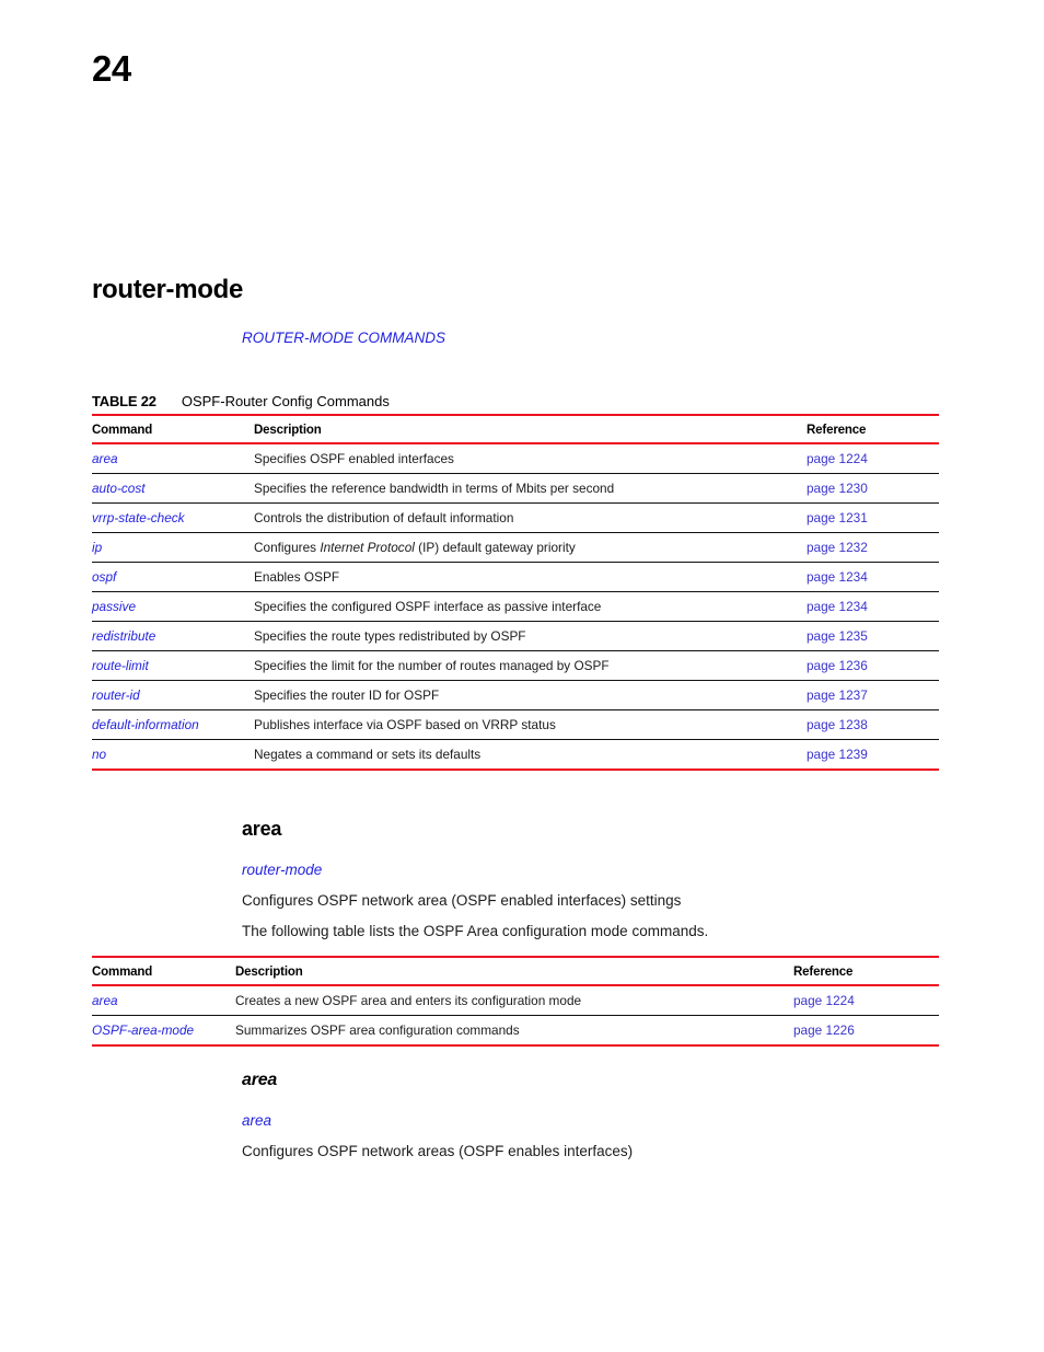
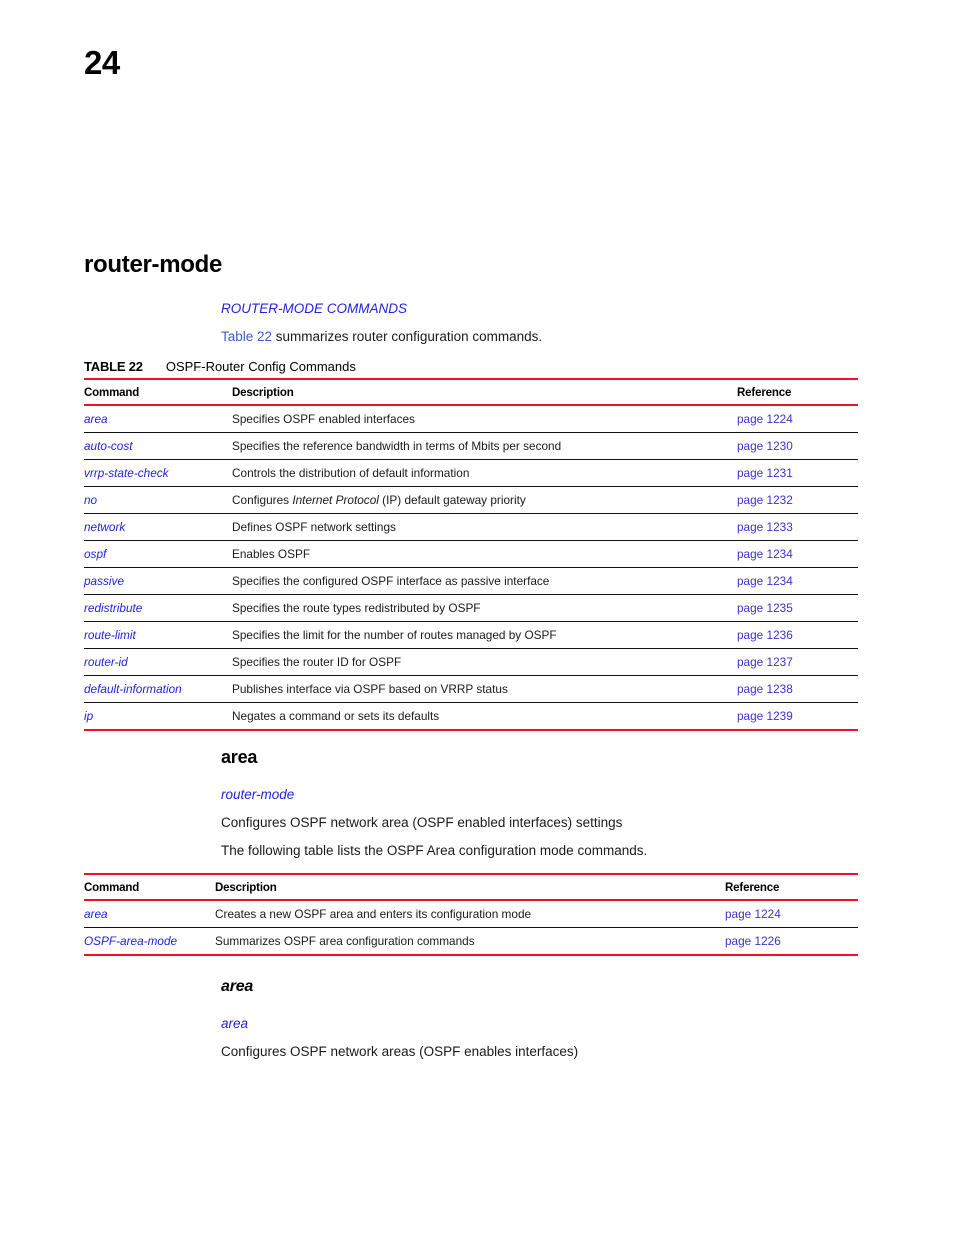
  24
  router-mode
  ROUTER-MODE COMMANDS
+ Table 22 summarizes router configuration commands.
  TABLE 22 OSPF-Router Config Commands
  Command	Description	Reference
  area	Specifies OSPF enabled interfaces	page 1224
  auto-cost	Specifies the reference bandwidth in terms of Mbits per second	page 1230
  vrrp-state-check	Controls the distribution of default information	page 1231
- ip	Configures Internet Protocol (IP) default gateway priority	page 1232
+ no	Configures Internet Protocol (IP) default gateway priority	page 1232
+ network	Defines OSPF network settings	page 1233
  ospf	Enables OSPF	page 1234
  passive	Specifies the configured OSPF interface as passive interface	page 1234
  redistribute	Specifies the route types redistributed by OSPF	page 1235
  route-limit	Specifies the limit for the number of routes managed by OSPF	page 1236
  router-id	Specifies the router ID for OSPF	page 1237
  default-information	Publishes interface via OSPF based on VRRP status	page 1238
- no	Negates a command or sets its defaults	page 1239
+ ip	Negates a command or sets its defaults	page 1239
  area
  router-mode
  Configures OSPF network area (OSPF enabled interfaces) settings
  The following table lists the OSPF Area configuration mode commands.
  Command	Description	Reference
  area	Creates a new OSPF area and enters its configuration mode	page 1224
  OSPF-area-mode	Summarizes OSPF area configuration commands	page 1226
  area
  area
  Configures OSPF network areas (OSPF enables interfaces)
